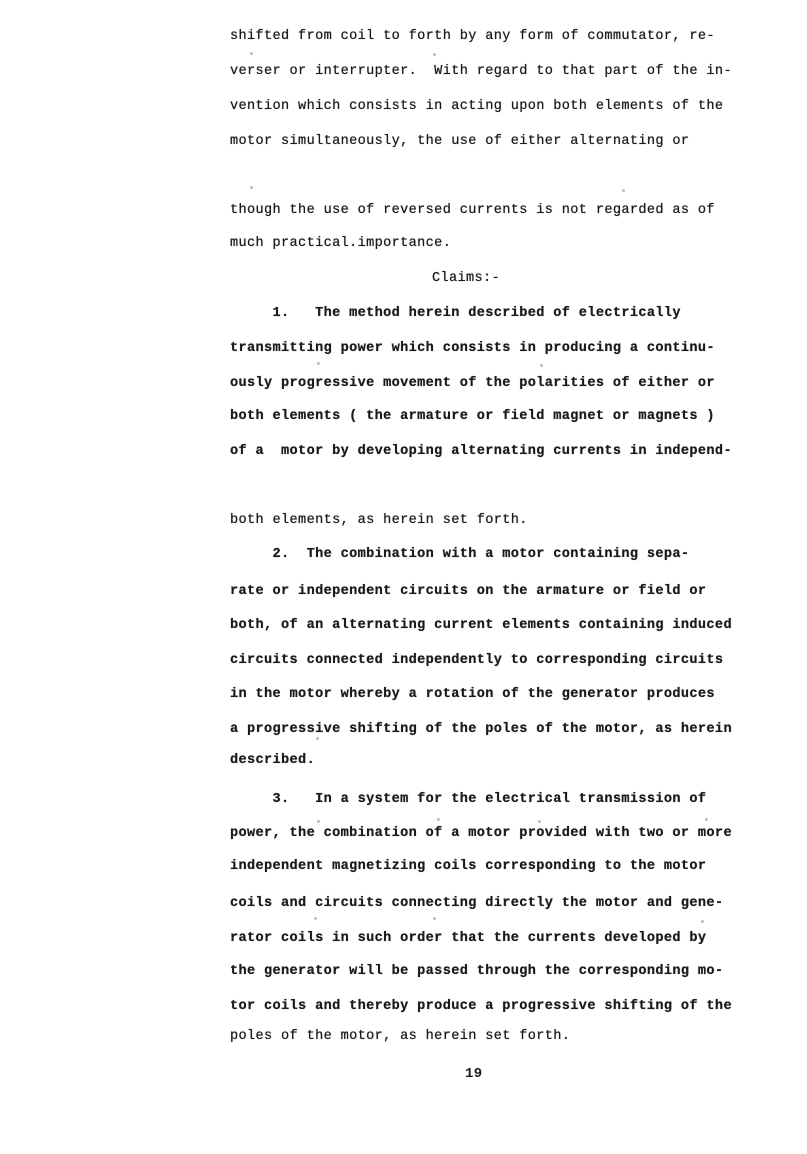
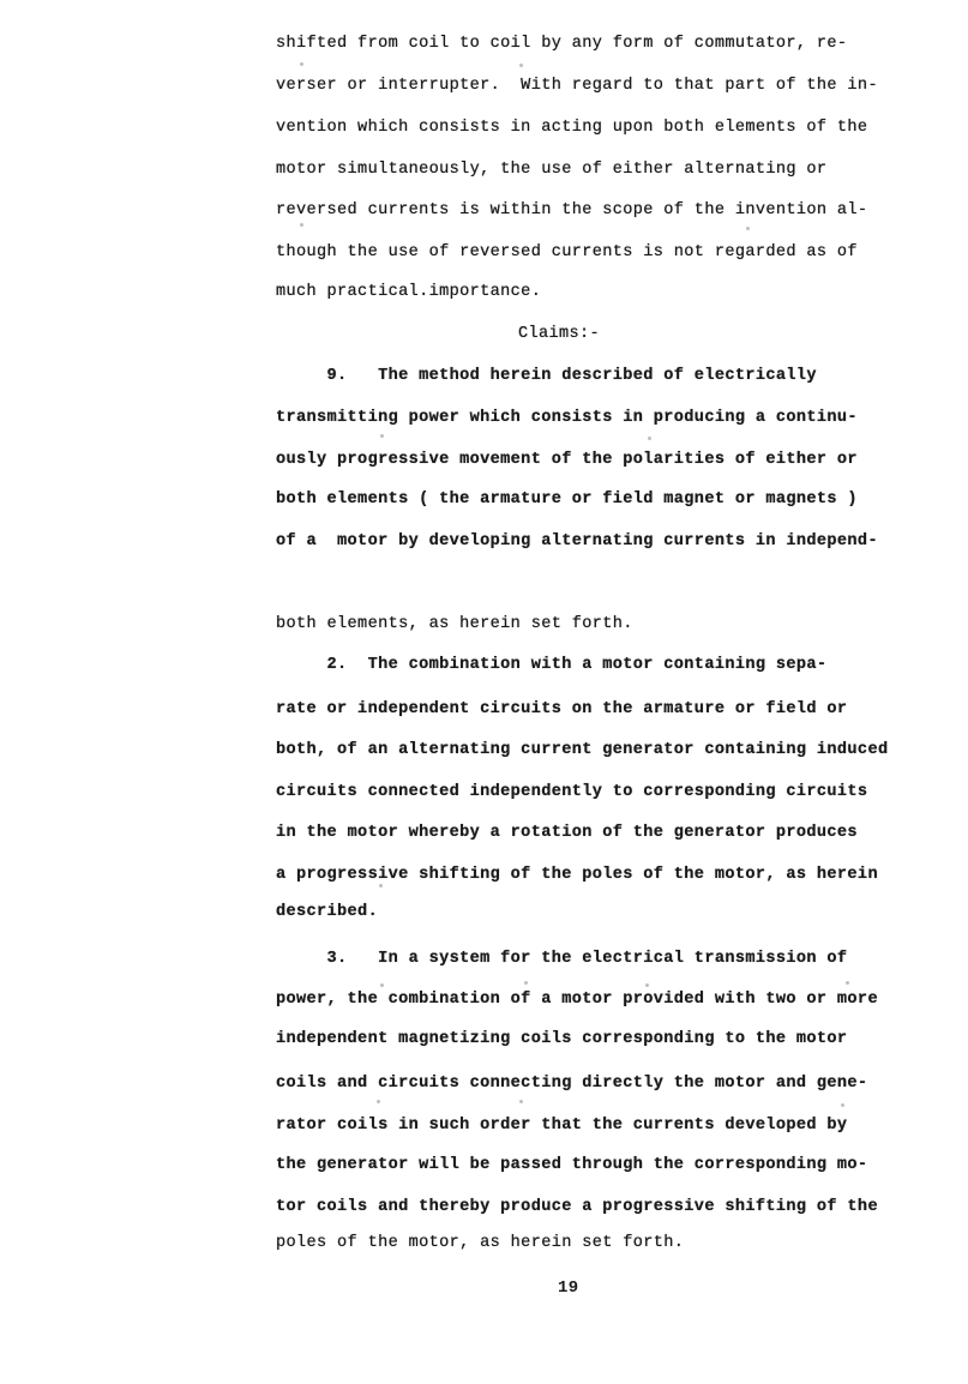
- shifted from coil to forth by any form of commutator, re-
+ shifted from coil to coil by any form of commutator, re-
  verser or interrupter. With regard to that part of the in-
  vention which consists in acting upon both elements of the
  motor simultaneously, the use of either alternating or
+ reversed currents is within the scope of the invention al-
  though the use of reversed currents is not regarded as of
  much practical.importance.
  Claims:-
- 1. The method herein described of electrically
+ 9. The method herein described of electrically
  transmitting power which consists in producing a continu-
  ously progressive movement of the polarities of either or
  both elements ( the armature or field magnet or magnets )
  of a motor by developing alternating currents in independ-
  both elements, as herein set forth.
  2. The combination with a motor containing sepa-
  rate or independent circuits on the armature or field or
- both, of an alternating current elements containing induced
+ both, of an alternating current generator containing induced
  circuits connected independently to corresponding circuits
  in the motor whereby a rotation of the generator produces
  a progressive shifting of the poles of the motor, as herein
  described.
  3. In a system for the electrical transmission of
  power, the combination of a motor provided with two or more
  independent magnetizing coils corresponding to the motor
  coils and circuits connecting directly the motor and gene-
  rator coils in such order that the currents developed by
  the generator will be passed through the corresponding mo-
  tor coils and thereby produce a progressive shifting of the
  poles of the motor, as herein set forth.
  19
